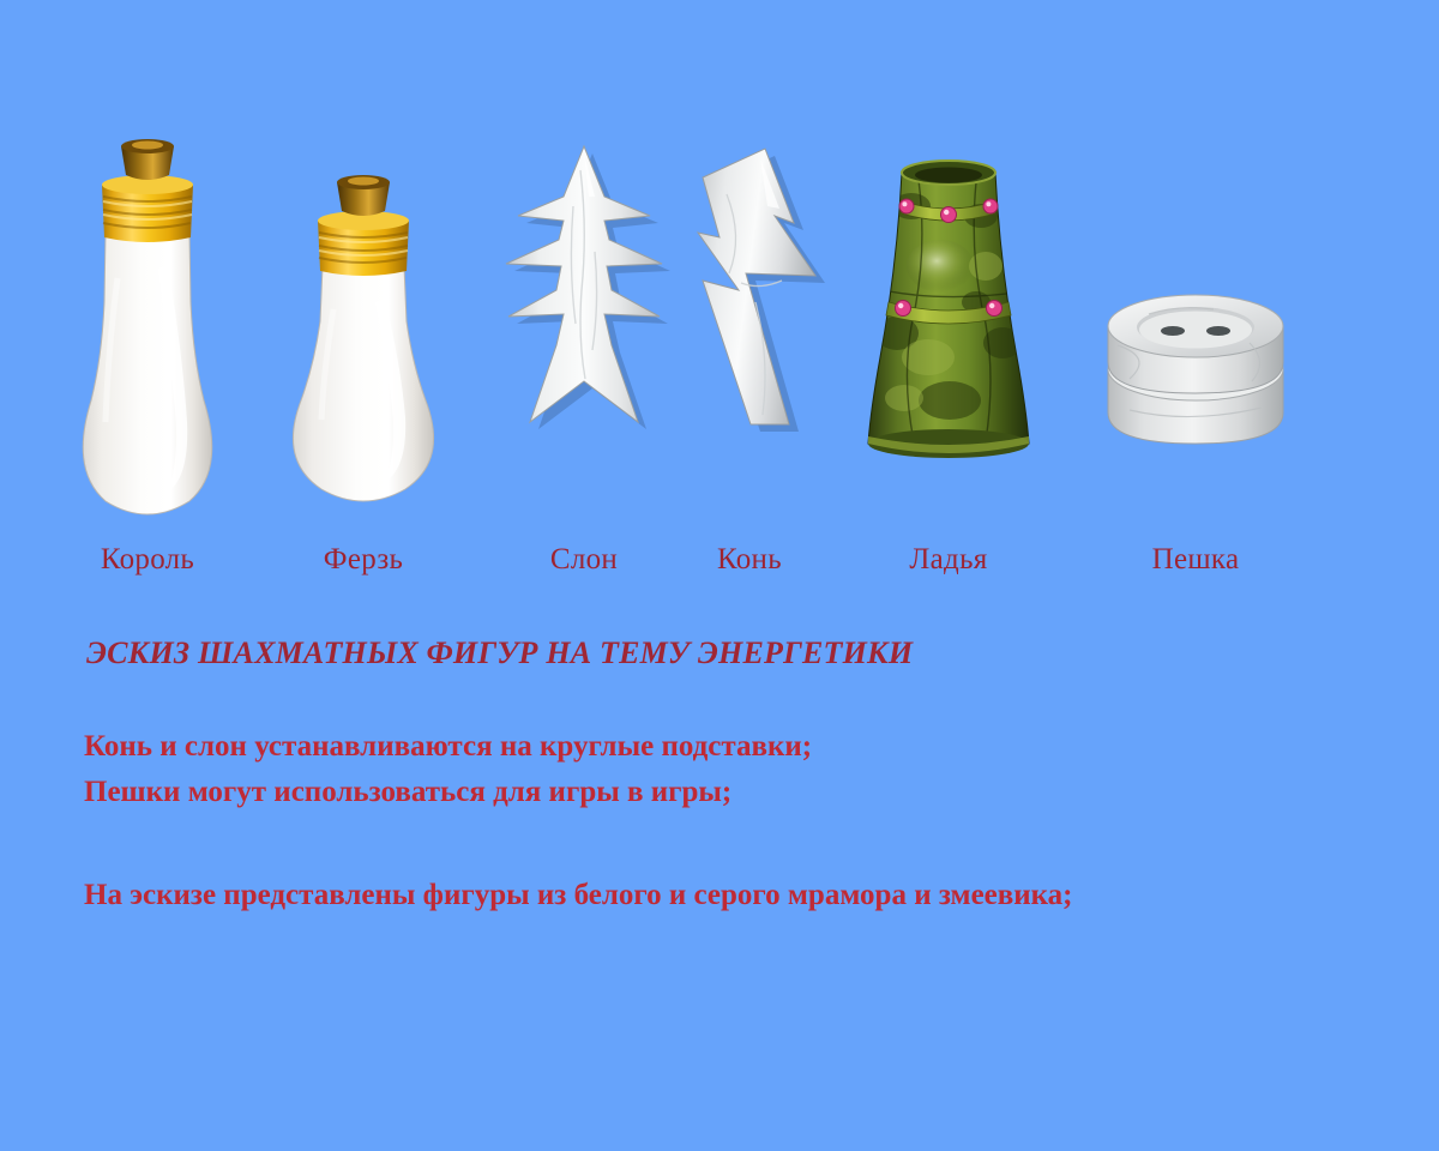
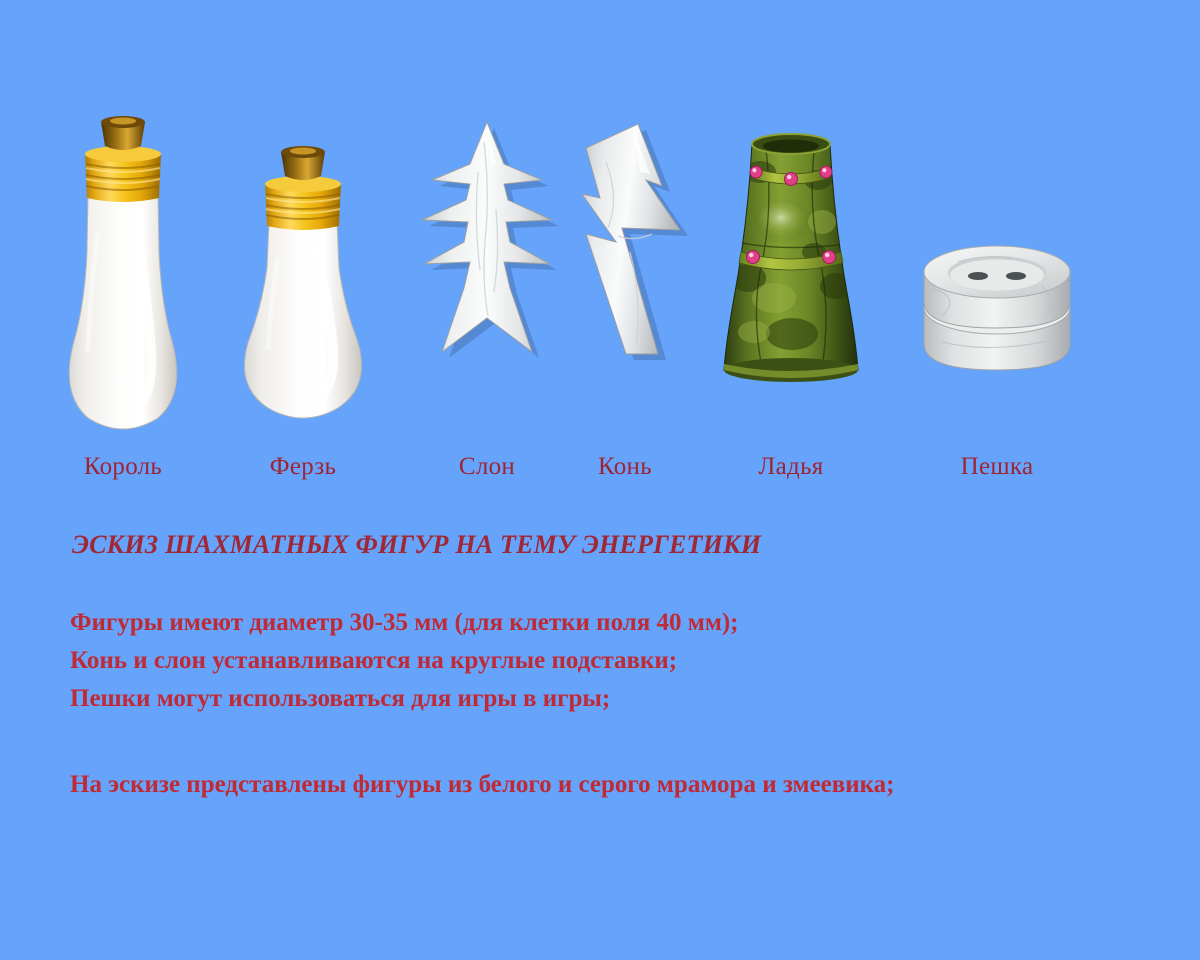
  Король
  Ферзь
  Слон
  Конь
  Ладья
  Пешка
  ЭСКИЗ ШАХМАТНЫХ ФИГУР НА ТЕМУ ЭНЕРГЕТИКИ
+ Фигуры имеют диаметр 30-35 мм (для клетки поля 40 мм);
  Конь и слон устанавливаются на круглые подставки;
  Пешки могут использоваться для игры в игры;
  На эскизе представлены фигуры из белого и серого мрамора и змеевика;
